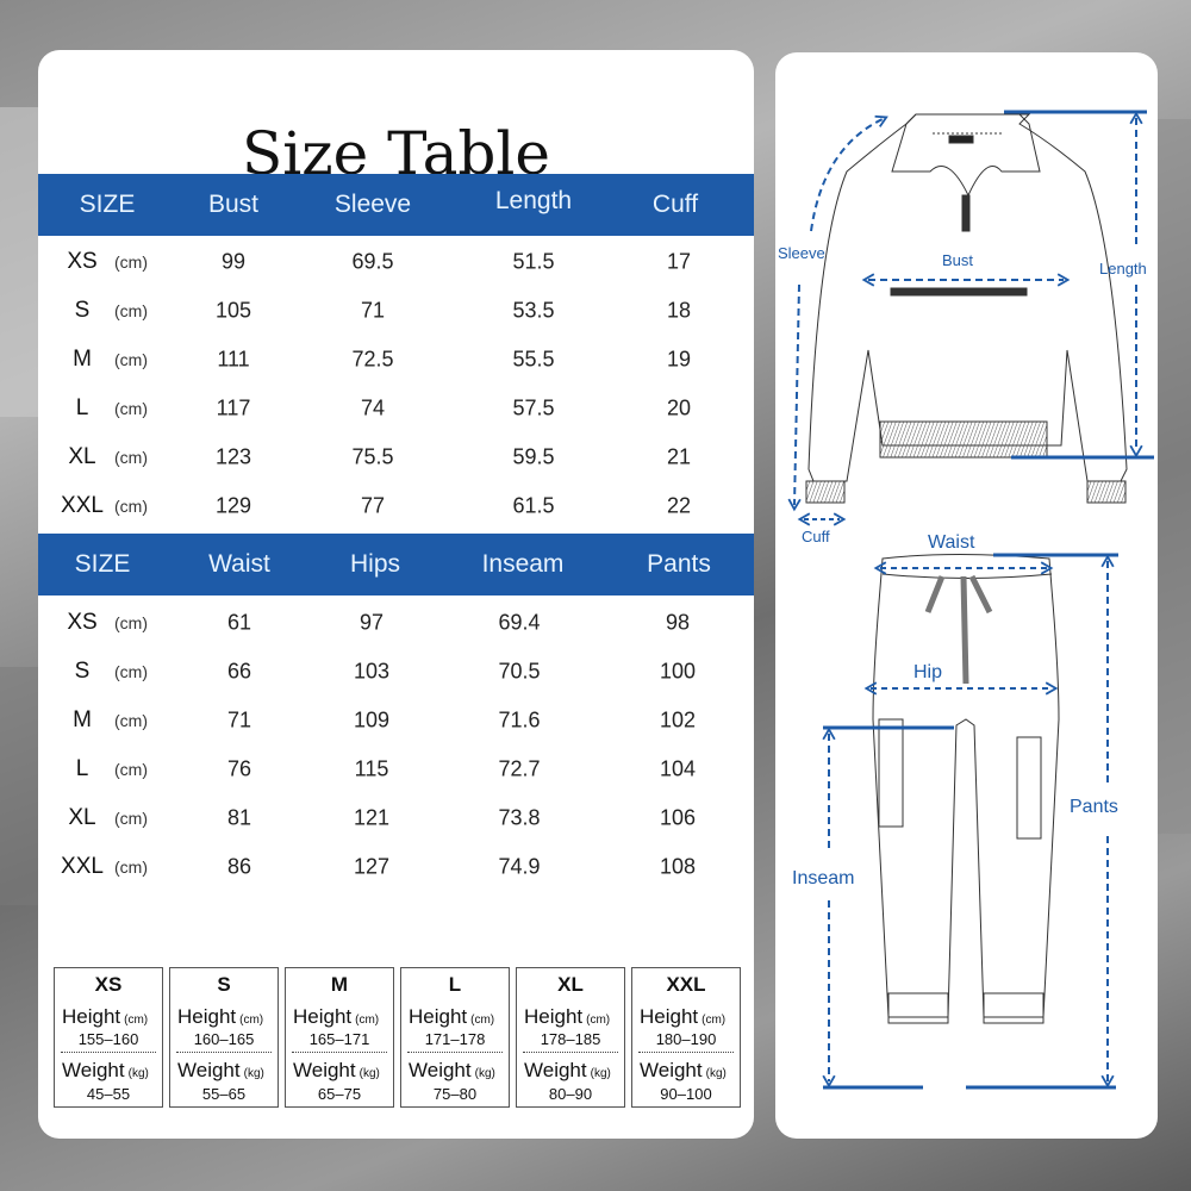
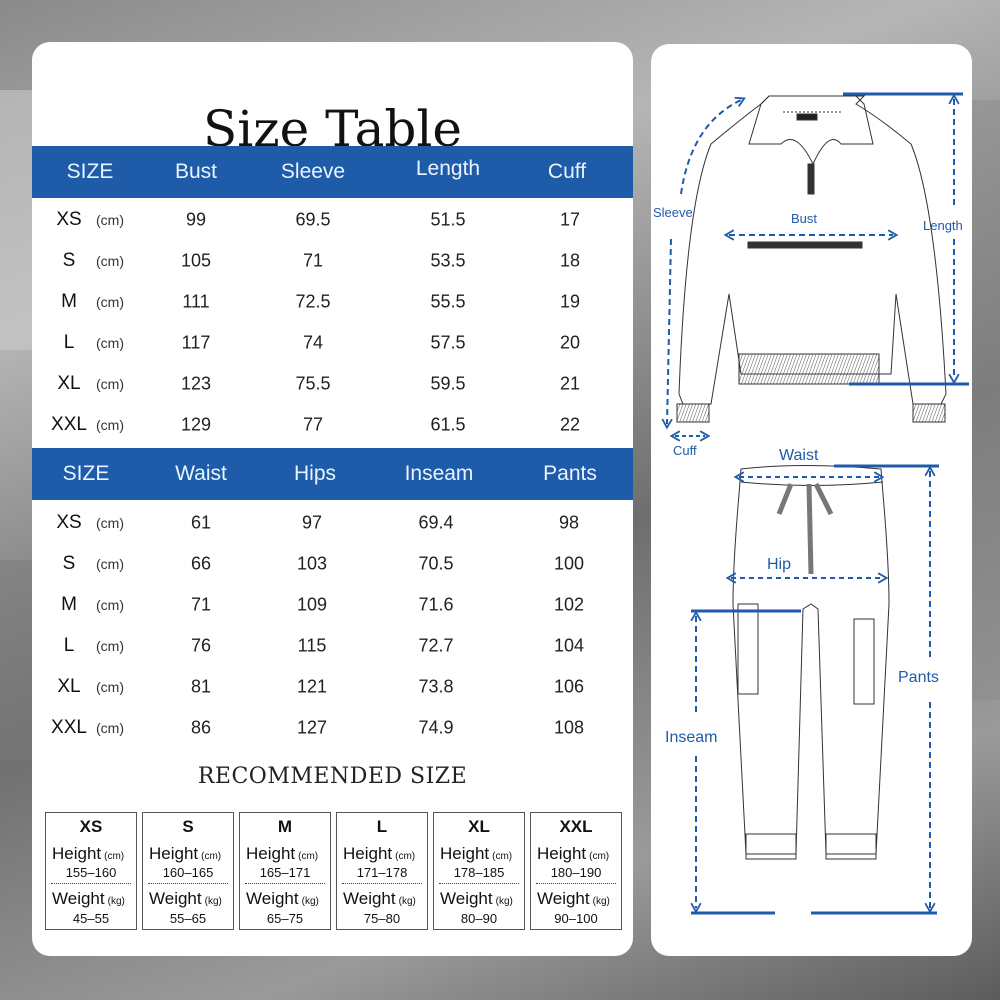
  Size Table
  SIZE
  Bust
  Sleeve
  Length
  Cuff
  XS
  (cm)
  99
  69.5
  51.5
  17
  S
  (cm)
  105
  71
  53.5
  18
  M
  (cm)
  111
  72.5
  55.5
  19
  L
  (cm)
  117
  74
  57.5
  20
  XL
  (cm)
  123
  75.5
  59.5
  21
  XXL
  (cm)
  129
  77
  61.5
  22
  SIZE
  Waist
  Hips
  Inseam
  Pants
  XS
  (cm)
  61
  97
  69.4
  98
  S
  (cm)
  66
  103
  70.5
  100
  M
  (cm)
  71
  109
  71.6
  102
  L
  (cm)
  76
  115
  72.7
  104
  XL
  (cm)
  81
  121
  73.8
  106
  XXL
  (cm)
  86
  127
  74.9
  108
+ RECOMMENDED SIZE
  XS
  Height (cm)
  155–160
  Weight (kg)
  45–55
  S
  Height (cm)
  160–165
  Weight (kg)
  55–65
  M
  Height (cm)
  165–171
  Weight (kg)
  65–75
  L
  Height (cm)
  171–178
  Weight (kg)
  75–80
  XL
  Height (cm)
  178–185
  Weight (kg)
  80–90
  XXL
  Height (cm)
  180–190
  Weight (kg)
  90–100
  Sleeve
  Bust
  Length
  Cuff
  Waist
  Hip
  Inseam
  Pants
